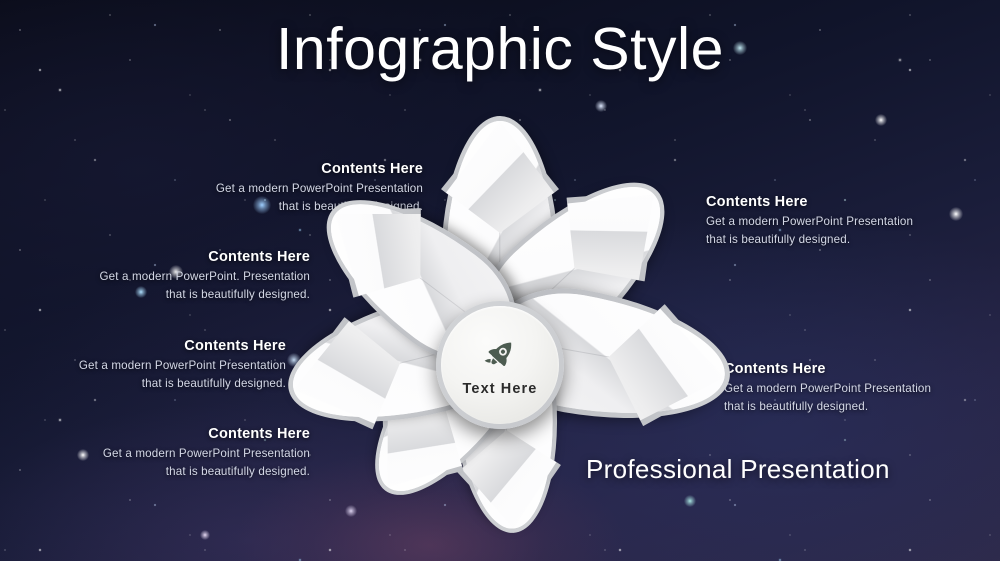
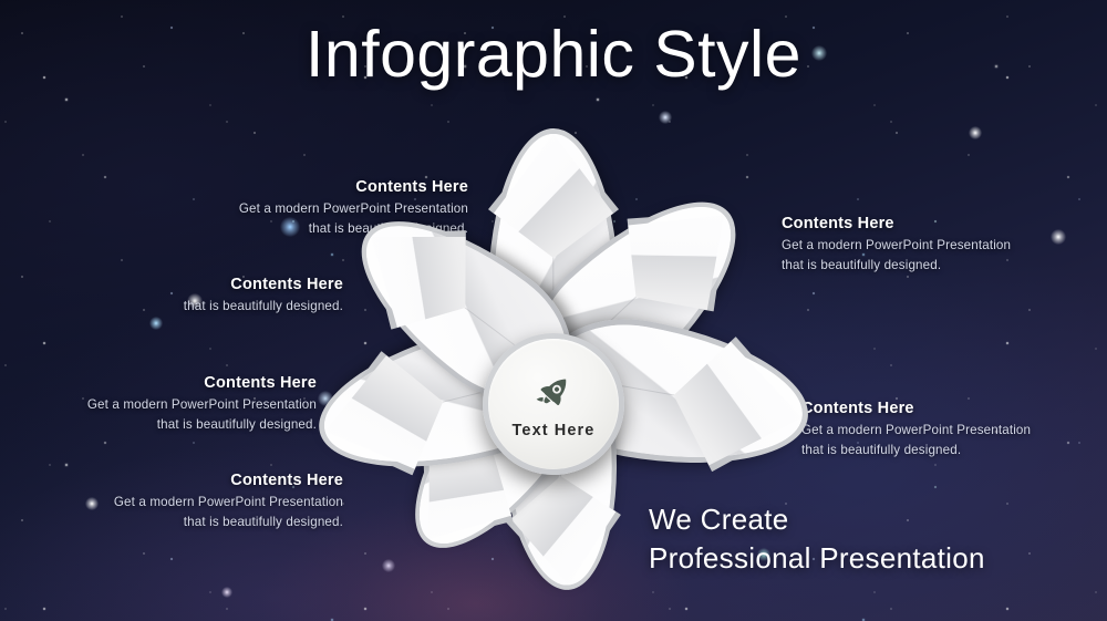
  Infographic Style
  Contents Here
  Get a modern PowerPointntation
  Contents Here
- Get a modern PowerPoint. Presentation
  that is beautifully designed.
  Contents Her
  Get a modern PowerPoint Presentation
  that is beautifully designed.
  Contents Her
  Get a modern PowerPoint Presentation
  that is beautifully designed.
  Contents Here
  Get a modern PowerPoint Presentation
  that is beautifully designed.
  ontents Here
  Get a modern PowerPoint Presentation
  that is beautifully designed.
  Text Here
+ We Create
  Professional Presentation
